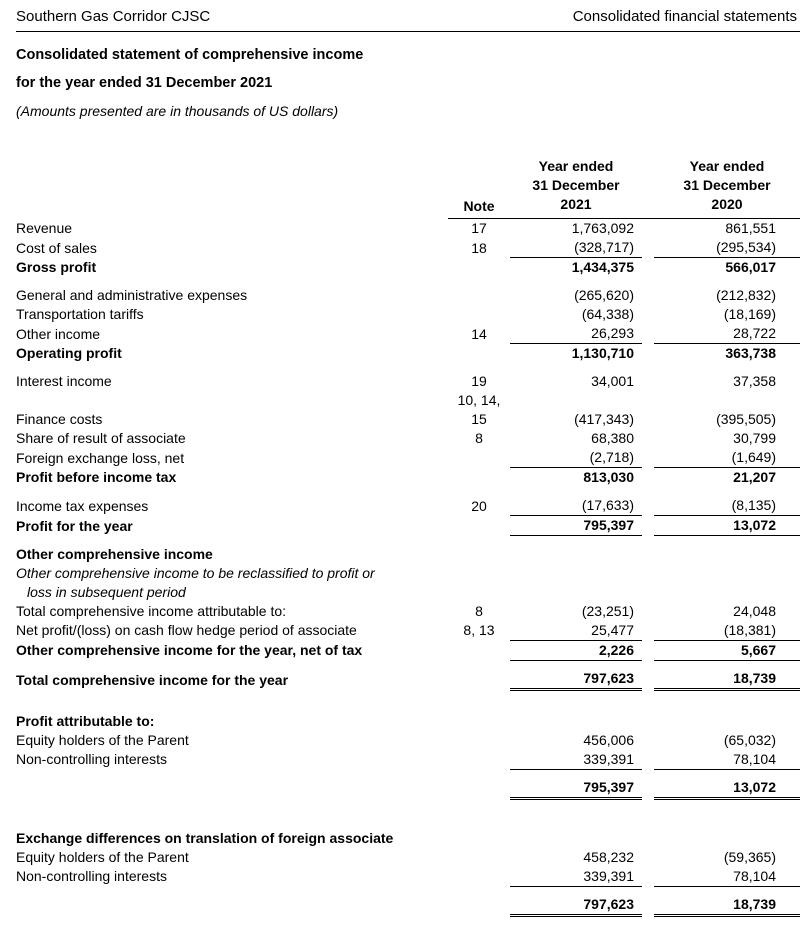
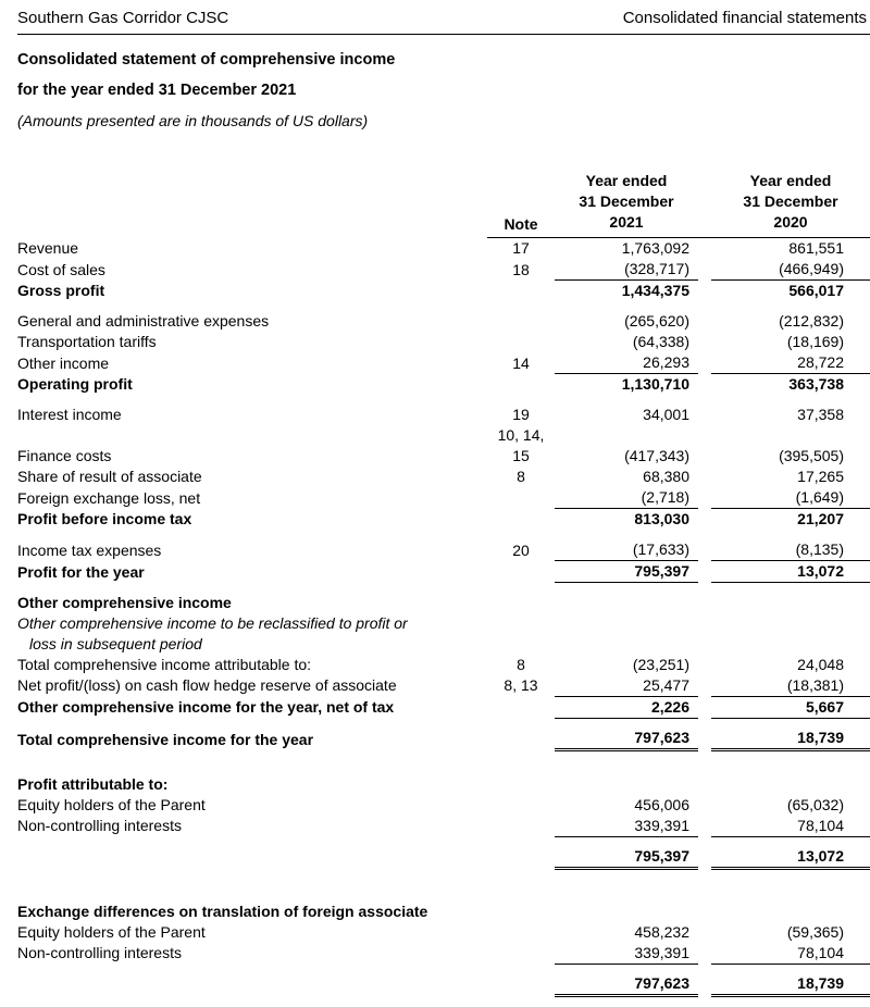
  Southern Gas Corridor CJSC
  Consolidated financial statements
  Consolidated statement of comprehensive income
  for the year ended 31 December 2021
  (Amounts presented are in thousands of US dollars)
  	Note	Year ended 31 December 2021		Year ended 31 December 2020
  Revenue	17	1,763,092		861,551
- Cost of sales	18	(328,717)		(295,534)
+ Cost of sales	18	(328,717)		(466,949)
  Gross profit		1,434,375		566,017
  General and administrative expenses		(265,620)		(212,832)
  Transportation tariffs		(64,338)		(18,169)
  Other income	14	26,293		28,722
  Operating profit		1,130,710		363,738
  Interest income	19	34,001		37,358
  Finance costs	10, 14, 15	(417,343)		(395,505)
- Share of result of associate	8	68,380		30,799
+ Share of result of associate	8	68,380		17,265
  Foreign exchange loss, net		(2,718)		(1,649)
  Profit before income tax		813,030		21,207
  Income tax expenses	20	(17,633)		(8,135)
  Profit for the year		795,397		13,072
  Other comprehensive income
  Other comprehensive income to be reclassified to profit or loss in subsequent period
  Total comprehensive income attributable to:	8	(23,251)		24,048
- Net profit/(loss) on cash flow hedge period of associate	8, 13	25,477		(18,381)
+ Net profit/(loss) on cash flow hedge reserve of associate	8, 13	25,477		(18,381)
  Other comprehensive income for the year, net of tax		2,226		5,667
  Total comprehensive income for the year		797,623		18,739
  Profit attributable to:
  Equity holders of the Parent		456,006		(65,032)
  Non-controlling interests		339,391		78,104
  		795,397		13,072
  Exchange differences on translation of foreign associate
  Equity holders of the Parent		458,232		(59,365)
  Non-controlling interests		339,391		78,104
  		797,623		18,739
